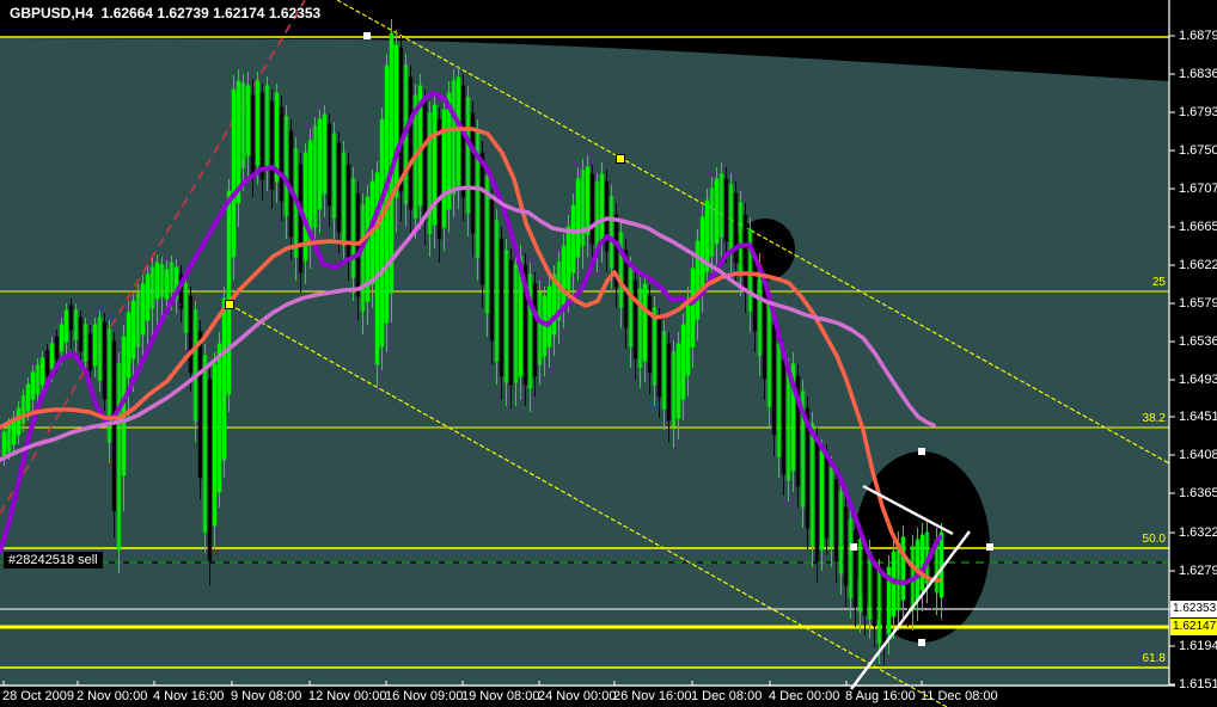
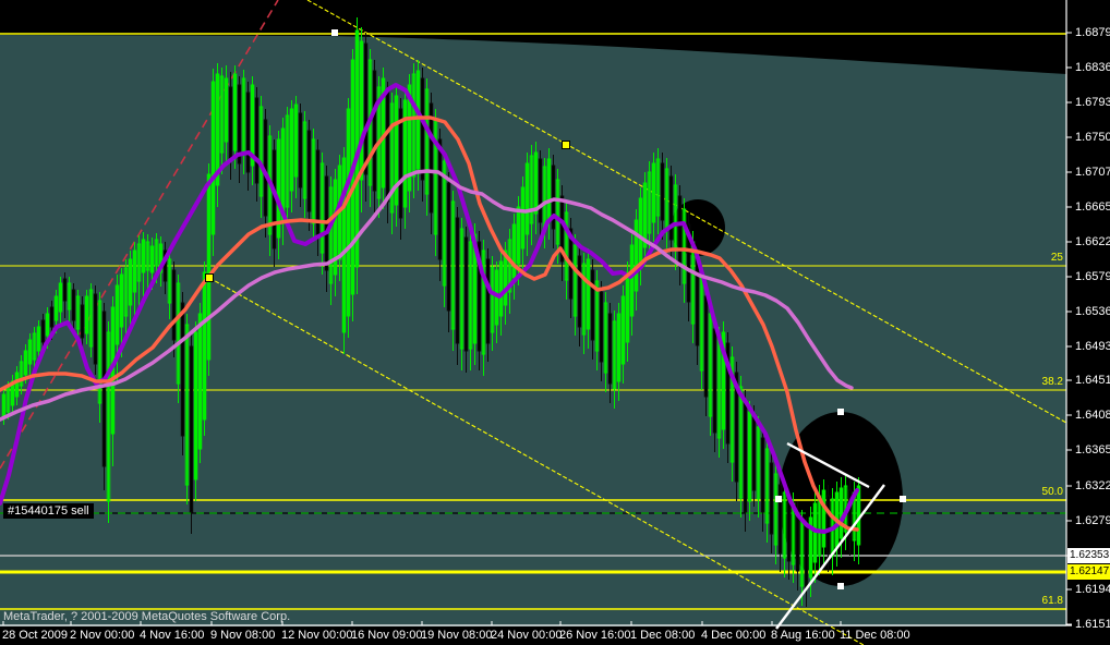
- GBPUSD,H4 1.62664 1.62739 1.62174 1.62353
- #28242518 sell
+ #15440175 sell
+ MetaTrader, ? 2001-2009 MetaQuotes Software Corp.
  1.62353
  1.62147
  1.6879
  1.6836
  1.6793
  1.6750
  1.6707
  1.6665
  1.6622
  1.6579
  1.6536
  1.6493
  1.6451
  1.6408
  1.6365
  1.6322
  1.6279
  1.6194
  1.6151
  28 Oct 2009
  2 Nov 00:00
  4 Nov 16:00
  9 Nov 08:00
  12 Nov 00:00
  16 Nov 09:00
  19 Nov 08:00
  24 Nov 00:00
  26 Nov 16:00
  1 Dec 08:00
  4 Dec 00:00
  8 Aug 16:00
  11 Dec 08:00
  25
  38.2
  50.0
  61.8
